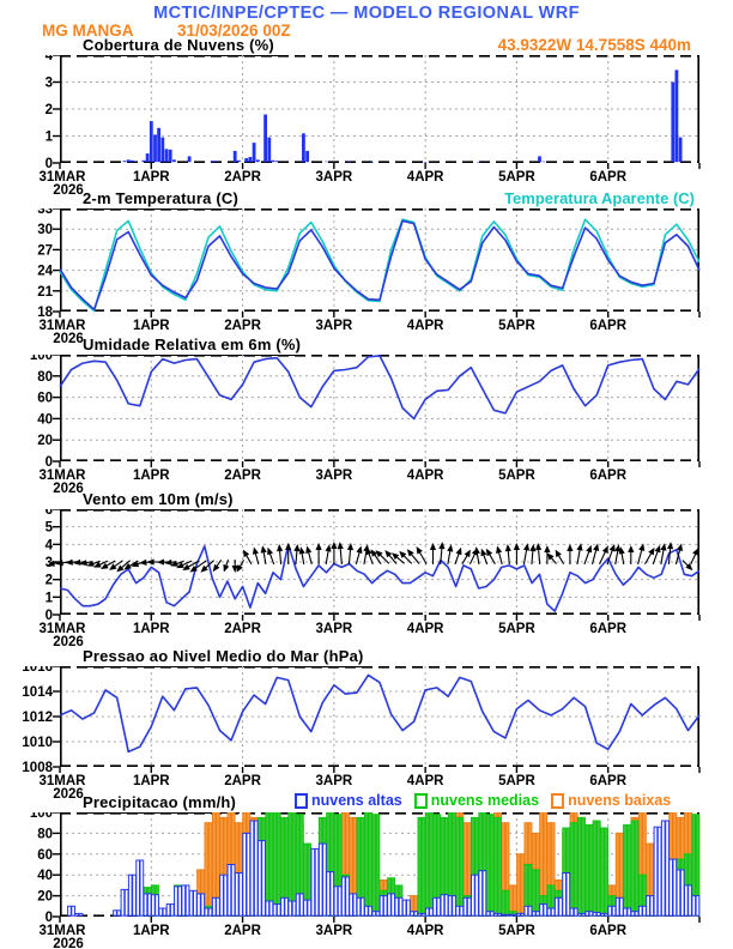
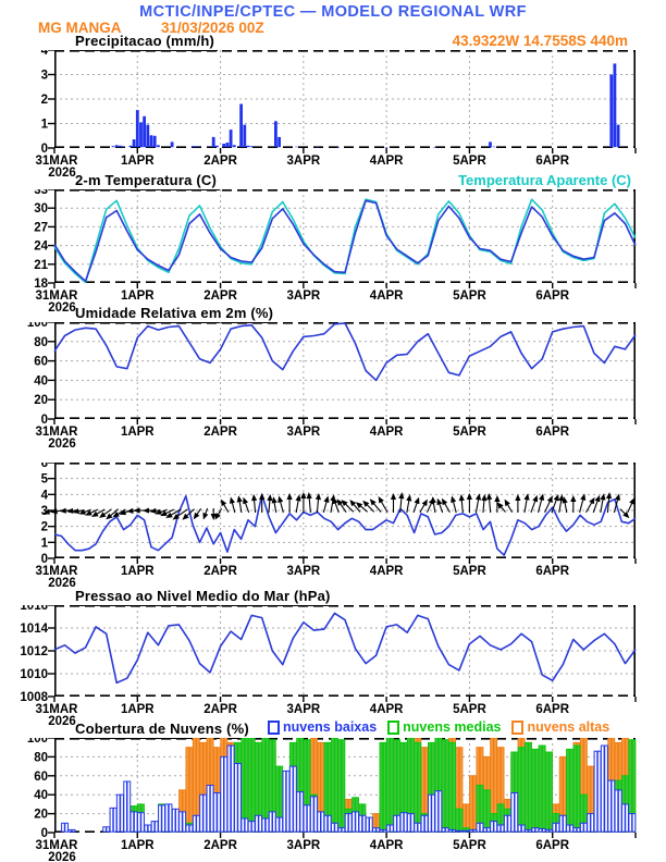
  MCTIC/INPE/CPTEC — MODELO REGIONAL WRF
  MG MANGA
  31/03/2026 00Z
  43.9322W 14.7558S 440m
- Cobertura de Nuvens (%)
+ Precipitacao (mm/h)
  2-m Temperatura (C)
  Temperatura Aparente (C)
- Umidade Relativa em 6m (%)
+ Umidade Relativa em 2m (%)
- Vento em 10m (m/s)
  Pressao ao Nivel Medio do Mar (hPa)
- Precipitacao (mm/h)
+ Cobertura de Nuvens (%)
- nuvens altas
+ nuvens baixas
  nuvens medias
- nuvens baixas
+ nuvens altas
  0
  1
  2
  3
  4
  1APR
  2APR
  3APR
  4APR
  5APR
  6APR
  31MAR
  2026
  18
  21
  24
  27
  30
  33
  1APR
  2APR
  3APR
  4APR
  5APR
  6APR
  31MAR
  2026
  0
  20
  40
  60
  80
  100
  1APR
  2APR
  3APR
  4APR
  5APR
  6APR
  31MAR
  2026
  0
  1
  2
  3
  4
  5
  6
  1APR
  2APR
  3APR
  4APR
  5APR
  6APR
  31MAR
  2026
  1008
  1010
  1012
  1014
  1016
  1APR
  2APR
  3APR
  4APR
  5APR
  6APR
  31MAR
  2026
  0
  20
  40
  60
  80
  100
  1APR
  2APR
  3APR
  4APR
  5APR
  6APR
  31MAR
  2026
